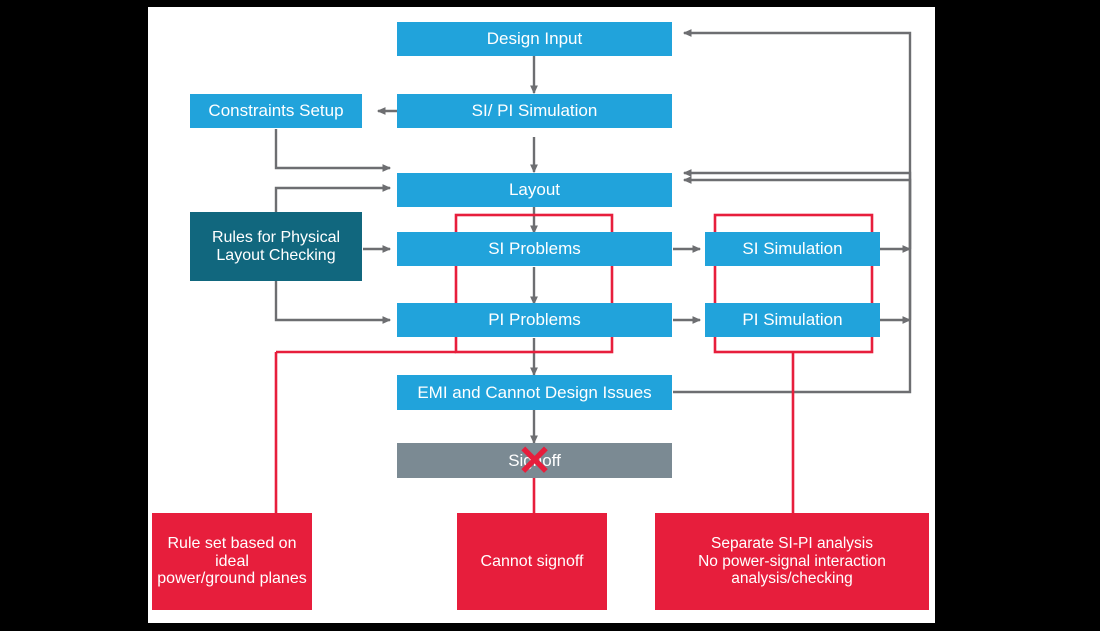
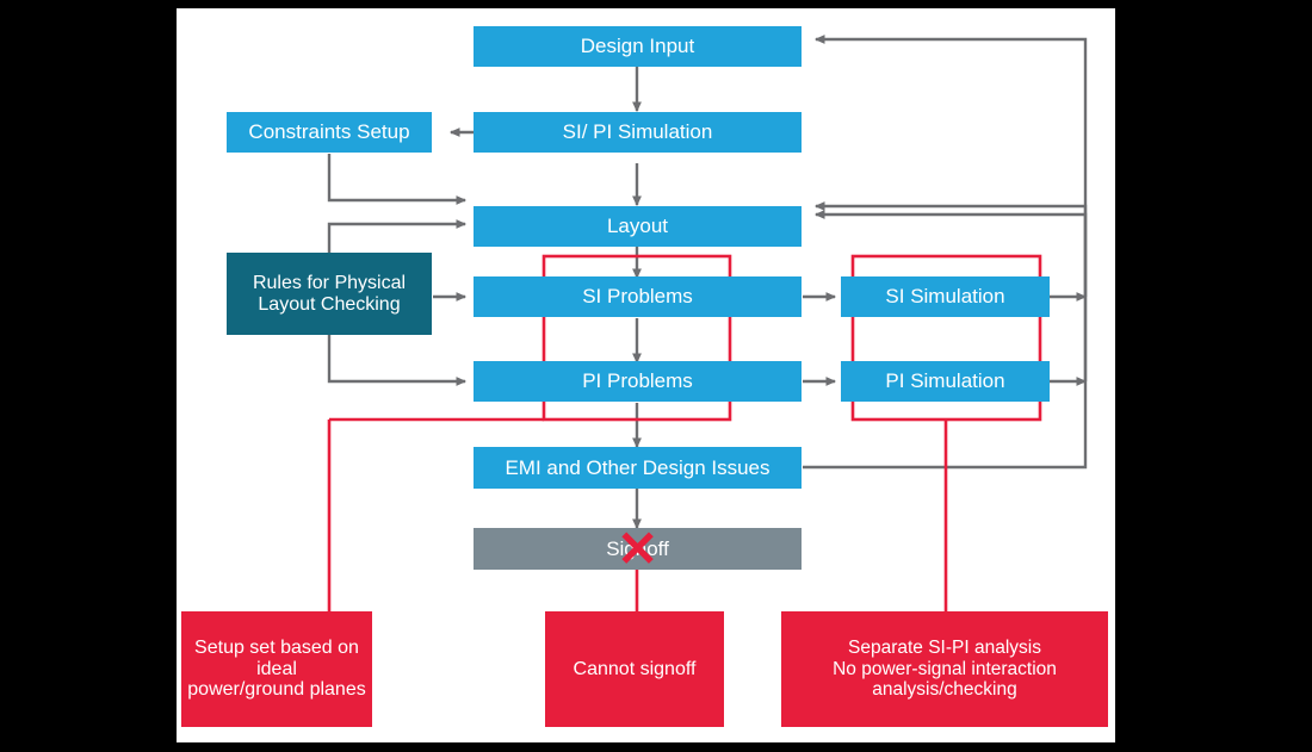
  Design Input
  SI/ PI Simulation
  Constraints Setup
  Layout
  Rules for Physical
  Layout Checking
  SI Problems
  PI Problems
  SI Simulation
  PI Simulation
- EMI and Cannot Design Issues
+ EMI and Other Design Issues
  Signoff
  ✕
- Rule set based on ideal
+ Setup set based on ideal
  power/ground planes
  Cannot signoff
  Separate SI-PI analysis
  No power-signal interaction
  analysis/checking
